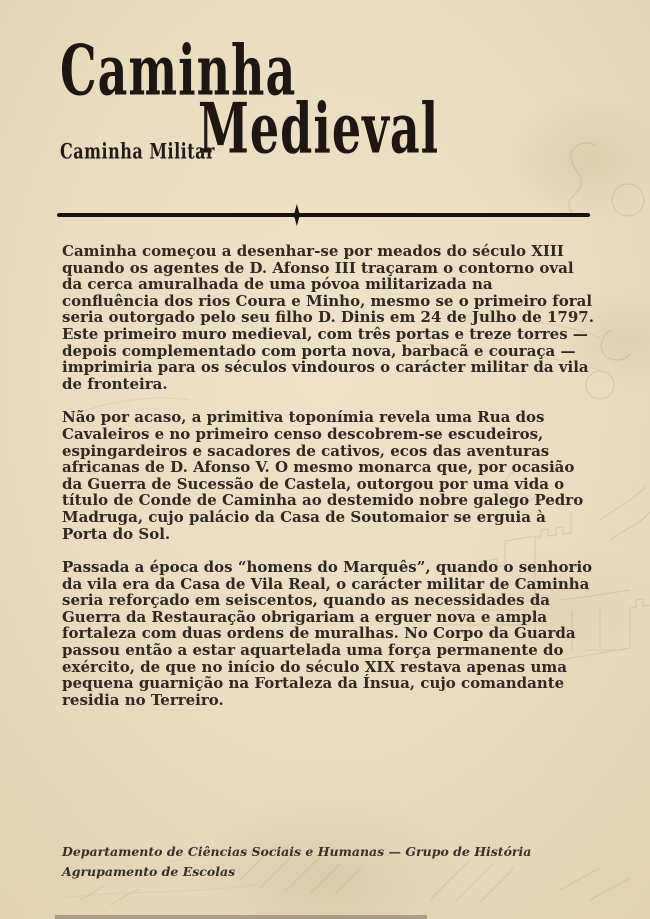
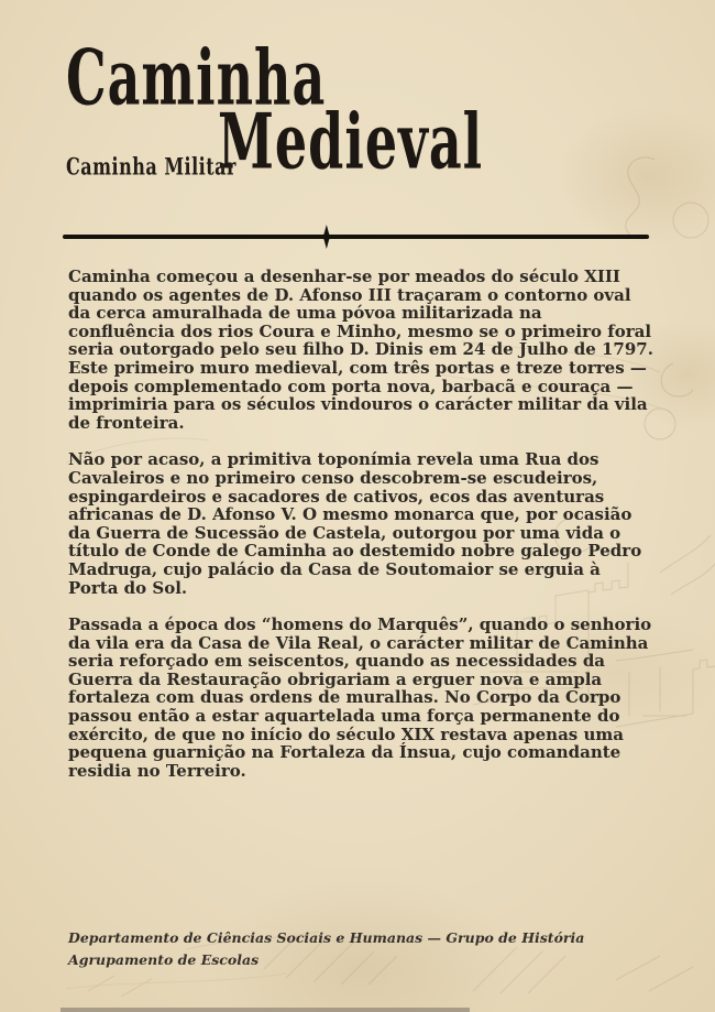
  Caminha
  Medieval
  Caminha Militar
  Caminha começou a desenhar-se por meados do século XIII quando os agentes de D. Afonso III traçaram o contorno oval da cerca amuralhada de uma póvoa militarizada na confluência dos rios Coura e Minho, mesmo se o primeiro foral seria outorgado pelo seu filho D. Dinis em 24 de Julho de 1797. Este primeiro muro medieval, com três portas e treze torres — depois complementado com porta nova, barbacã e couraça — imprimiria para os séculos vindouros o carácter militar da vila de fronteira.
  Não por acaso, a primitiva toponímia revela uma Rua dos Cavaleiros e no primeiro censo descobrem-se escudeiros, espingardeiros e sacadores de cativos, ecos das aventuras africanas de D. Afonso V. O mesmo monarca que, por ocasião da Guerra de Sucessão de Castela, outorgou por uma vida o título de Conde de Caminha ao destemido nobre galego Pedro Madruga, cujo palácio da Casa de Soutomaior se erguia à Porta do Sol.
- Passada a época dos “homens do Marquês”, quando o senhorio da vila era da Casa de Vila Real, o carácter militar de Caminha seria reforçado em seiscentos, quando as necessidades da Guerra da Restauração obrigariam a erguer nova e ampla fortaleza com duas ordens de muralhas. No Corpo da Guarda passou então a estar aquartelada uma força permanente do exército, de que no início do século XIX restava apenas uma pequena guarnição na Fortaleza da Ínsua, cujo comandante residia no Terreiro.
+ Passada a época dos “homens do Marquês”, quando o senhorio da vila era da Casa de Vila Real, o carácter militar de Caminha seria reforçado em seiscentos, quando as necessidades da Guerra da Restauração obrigariam a erguer nova e ampla fortaleza com duas ordens de muralhas. No Corpo da Corpo passou então a estar aquartelada uma força permanente do exército, de que no início do século XIX restava apenas uma pequena guarnição na Fortaleza da Ínsua, cujo comandante residia no Terreiro.
  Departamento de Ciências Sociais e Humanas — Grupo de História
  Agrupamento de Escolas
